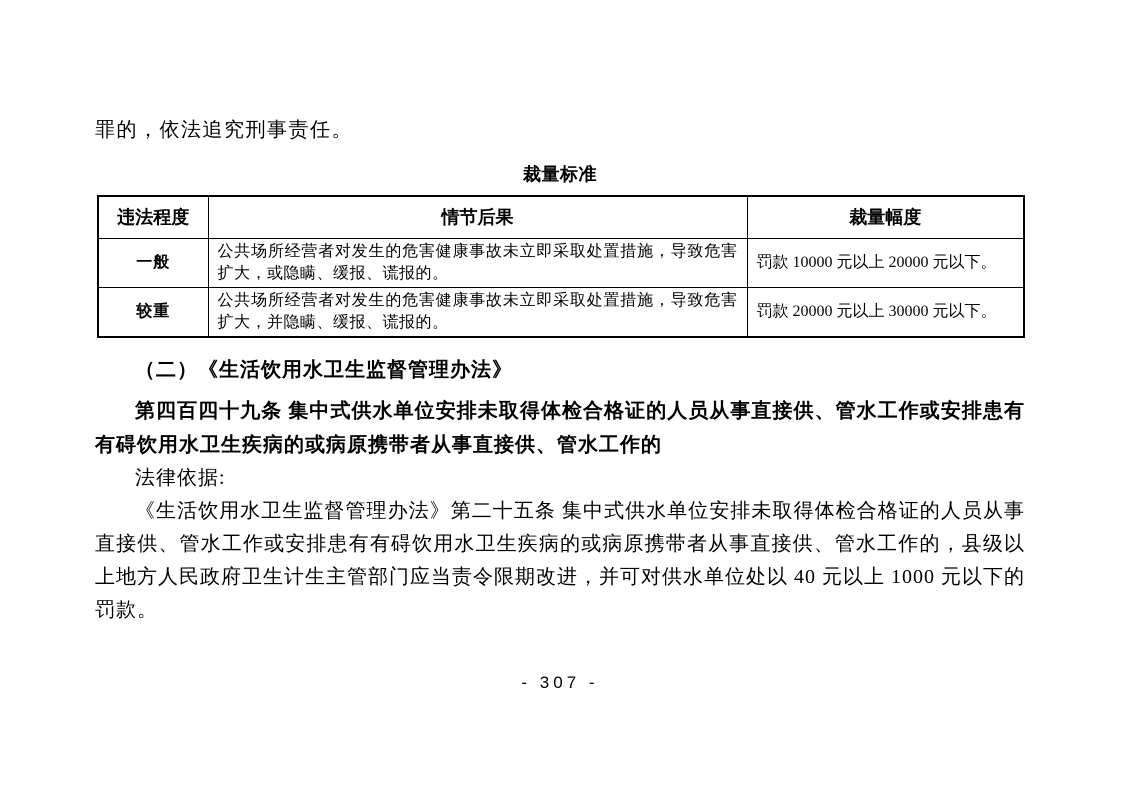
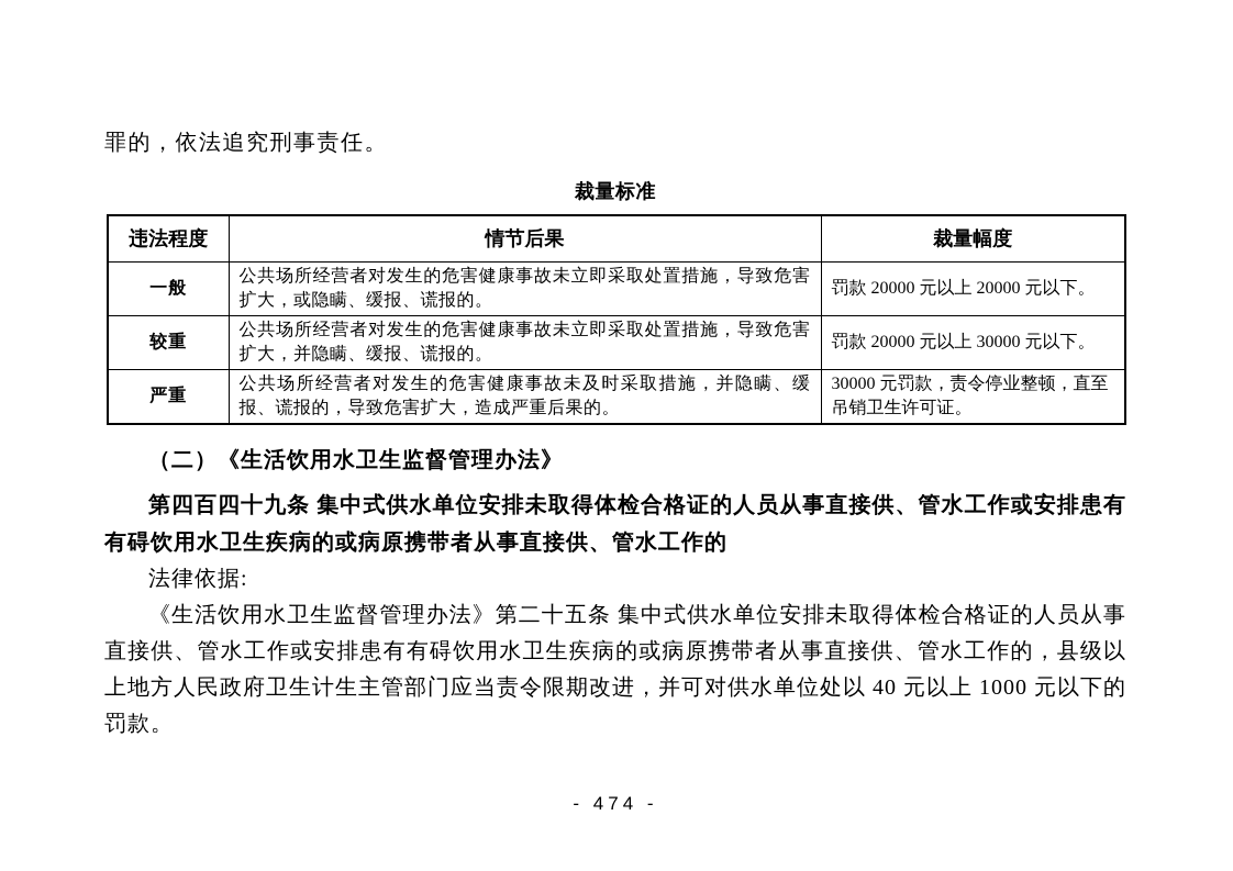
  罪的，依法追究刑事责任。
  裁量标准
  违法程度	情节后果	裁量幅度
- 一般	公共场所经营者对发生的危害健康事故未立即采取处置措施，导致危害扩大，或隐瞒、缓报、谎报的。	罚款 10000 元以上 20000 元以下。
+ 一般	公共场所经营者对发生的危害健康事故未立即采取处置措施，导致危害扩大，或隐瞒、缓报、谎报的。	罚款 20000 元以上 20000 元以下。
  较重	公共场所经营者对发生的危害健康事故未立即采取处置措施，导致危害扩大，并隐瞒、缓报、谎报的。	罚款 20000 元以上 30000 元以下。
+ 严重	公共场所经营者对发生的危害健康事故未及时采取措施，并隐瞒、缓报、谎报的，导致危害扩大，造成严重后果的。	30000 元罚款，责令停业整顿，直至吊销卫生许可证。
  （二）《生活饮用水卫生监督管理办法》
  第四百四十九条 集中式供水单位安排未取得体检合格证的人员从事直接供、管水工作或安排患有有碍饮用水卫生疾病的或病原携带者从事直接供、管水工作的
  法律依据:
  《生活饮用水卫生监督管理办法》第二十五条 集中式供水单位安排未取得体检合格证的人员从事直接供、管水工作或安排患有有碍饮用水卫生疾病的或病原携带者从事直接供、管水工作的，县级以上地方人民政府卫生计生主管部门应当责令限期改进，并可对供水单位处以 40 元以上 1000 元以下的罚款。
- - 307 -
+ - 474 -
